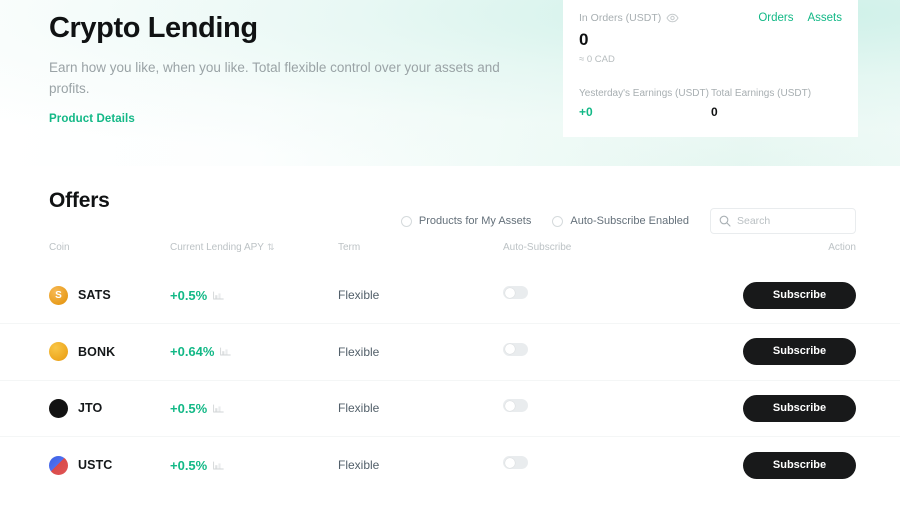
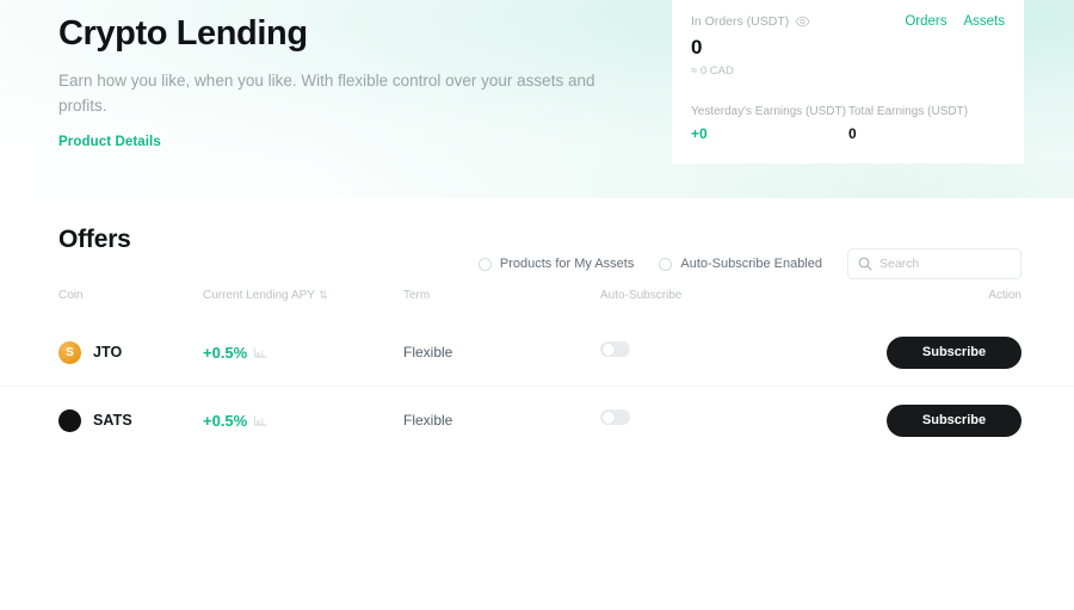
  Crypto Lending
- Earn how you like, when you like. Total flexible control over your assets and profits.
+ Earn how you like, when you like. With flexible control over your assets and profits.
  Product Details
  In Orders (USDT)
  Orders
  Assets
  0
  ≈ 0 CAD
  Yesterday's Earnings (USDT)
  +0
  Total Earnings (USDT)
  0
  Offers
  Products for My Assets
  Auto-Subscribe Enabled
  Search
  Coin	Current Lending APY ⇅	Term	Auto-Subscribe	Action
- S SATS	+0.5%	Flexible		Subscribe
+ S JTO	+0.5%	Flexible		Subscribe
- BONK	+0.64%	Flexible		Subscribe
- JTO	+0.5%	Flexible		Subscribe
+ SATS	+0.5%	Flexible		Subscribe
- USTC	+0.5%	Flexible		Subscribe
